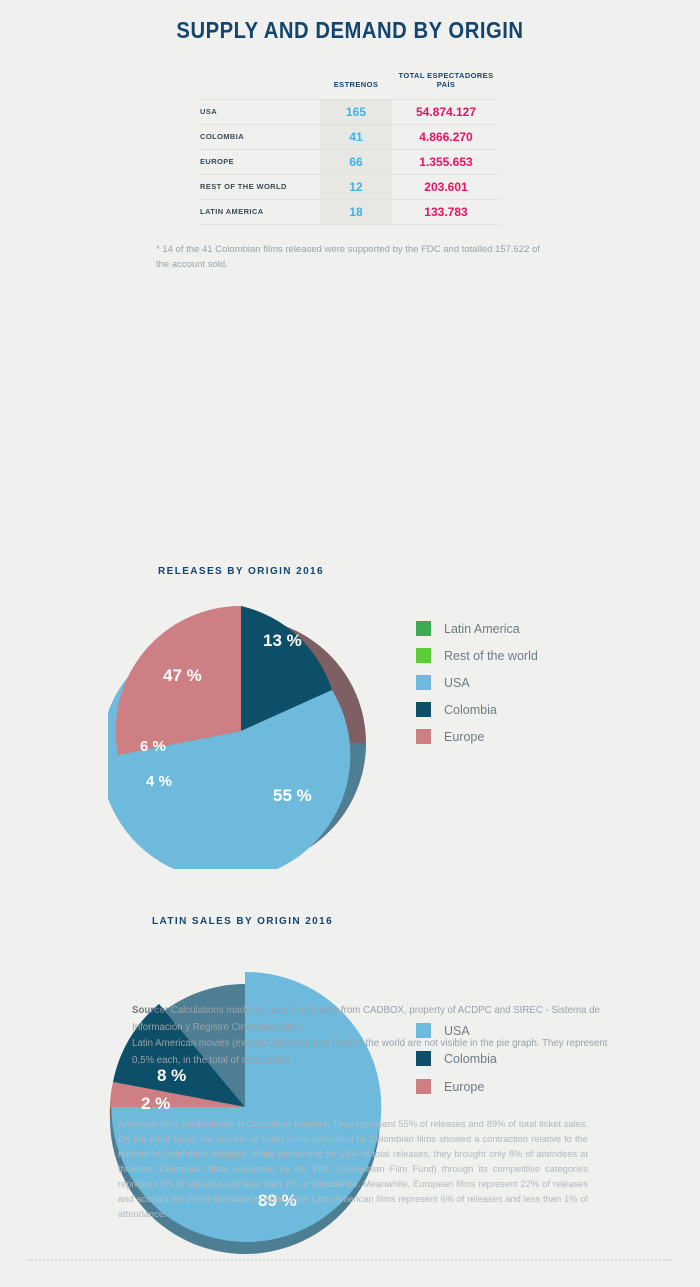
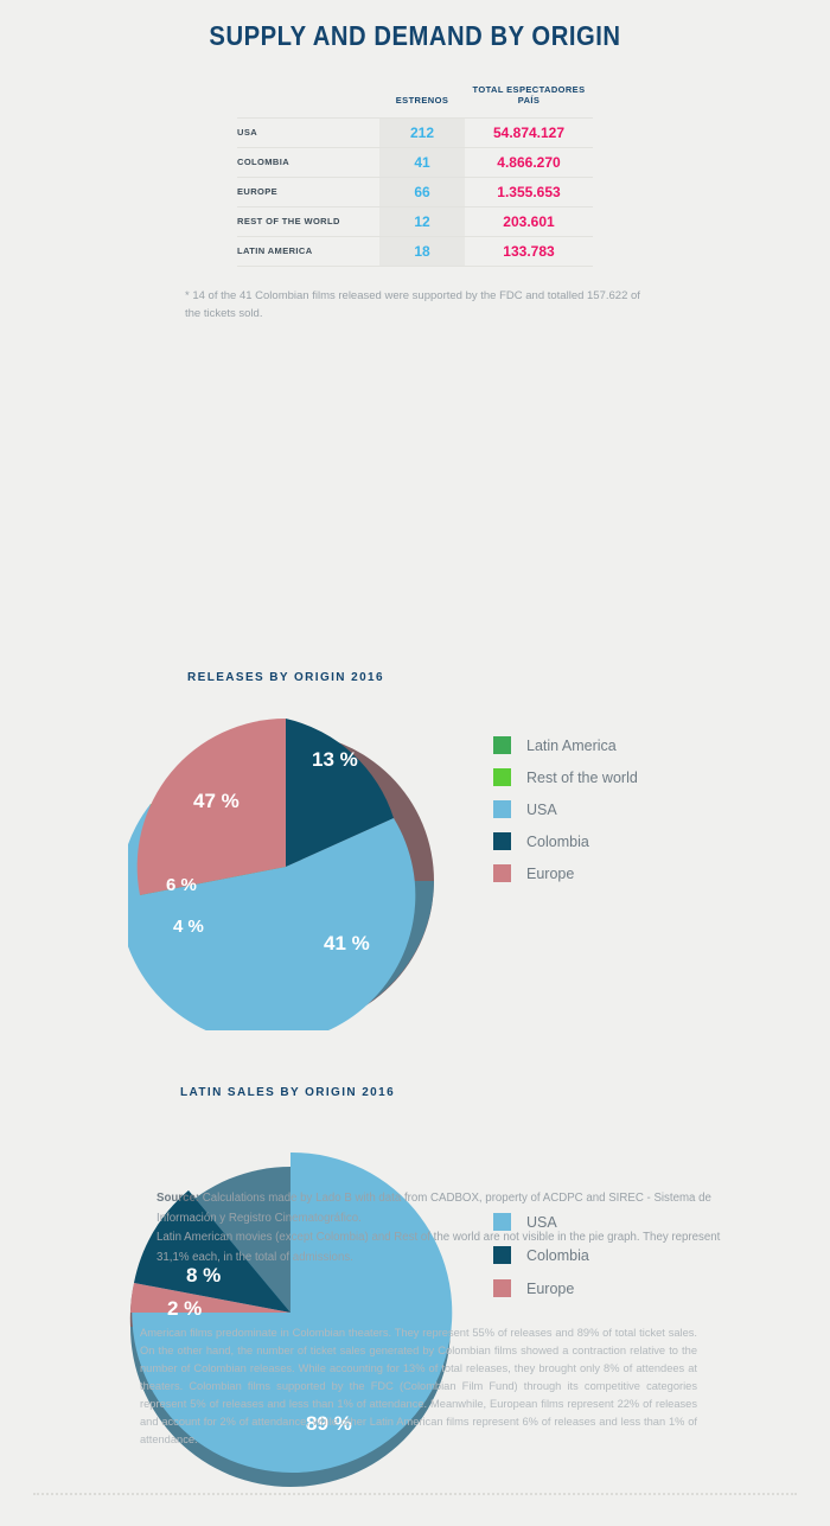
  SUPPLY AND DEMAND BY ORIGIN
  	ESTRENOS	TOTAL ESPECTADORES PAÍS
- USA	165	54.874.127
+ USA	212	54.874.127
  COLOMBIA	41	4.866.270
  EUROPE	66	1.355.653
  REST OF THE WORLD	12	203.601
  LATIN AMERICA	18	133.783
- * 14 of the 41 Colombian films released were supported by the FDC and totalled 157.622 of the account sold.
+ * 14 of the 41 Colombian films released were supported by the FDC and totalled 157.622 of the tickets sold.
  RELEASES BY ORIGIN 2016
  13 %
- 55 %
+ 41 %
  4 %
  6 %
  47 %
  Latin America
  Rest of the world
  USA
  Colombia
  Europe
  LATIN SALES BY ORIGIN 2016
  8 %
  2 %
  89 %
  USA
  Colombia
  Europe
  Source: Calculations made by Lado B with data from CADBOX, property of ACDPC and SIREC - Sistema de Información y Registro Cinematográfico.
- Latin American movies (except Colombia) and Rest of the world are not visible in the pie graph. They represent 0,5% each, in the total of admissions.
+ Latin American movies (except Colombia) and Rest of the world are not visible in the pie graph. They represent 31,1% each, in the total of admissions.
  American films predominate in Colombian theaters. They represent 55% of releases and 89% of total ticket sales. On the other hand, the number of ticket sales generated by Colombian films showed a contraction relative to the number of Colombian releases. While accounting for 13% of total releases, they brought only 8% of attendees at theaters. Colombian films supported by the FDC (Colombian Film Fund) through its competitive categories represent 5% of releases and less than 1% of attendance. Meanwhile, European films represent 22% of releases and account for 2% of attendance, while other Latin American films represent 6% of releases and less than 1% of attendance.
